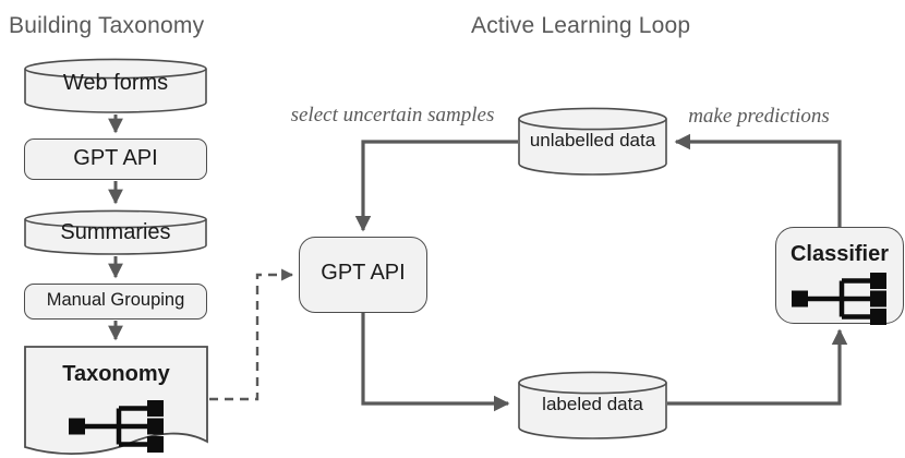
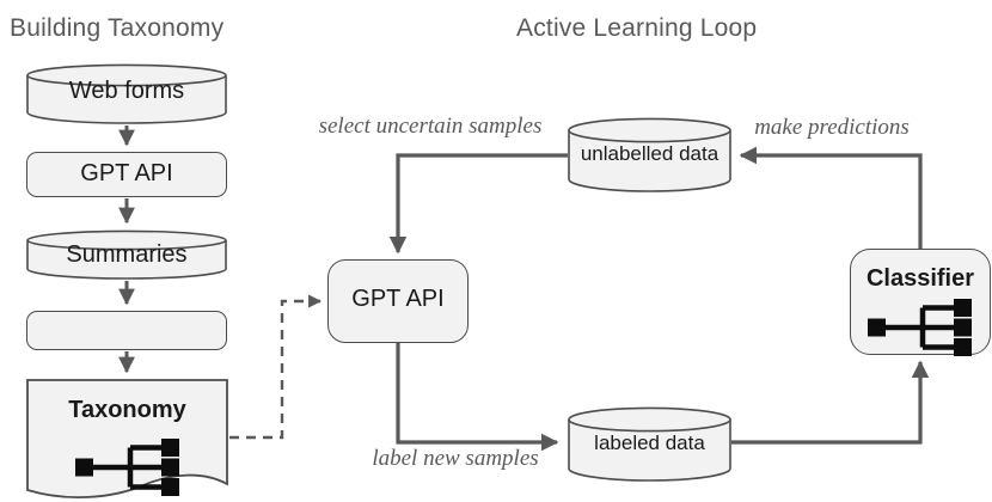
  Building Taxonomy
  Active Learning Loop
  Web forms
  GPT API
  Summaries
- Manual Grouping
  Taxonomy
  unlabelled data
  GPT API
  labeled data
  Classifier
  select uncertain samples
  make predictions
+ label new samples
